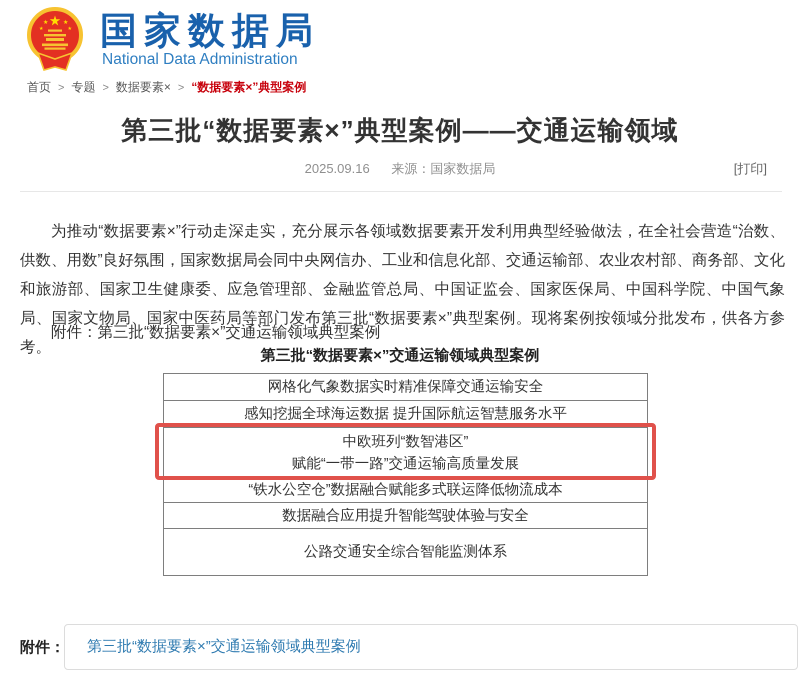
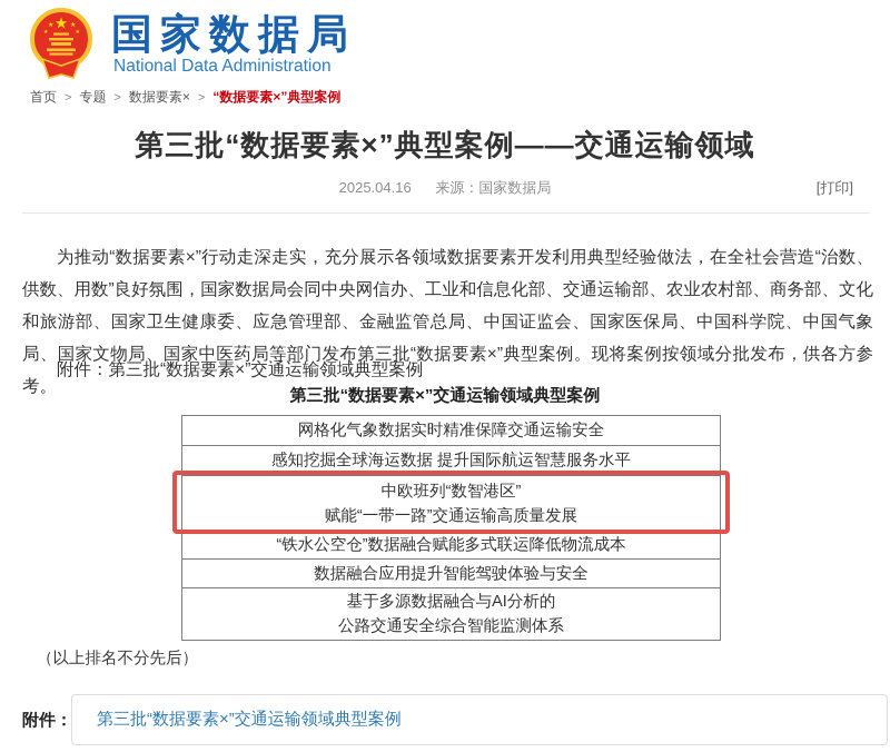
  国家数据局
  National Data Administration
  首页
  >
  专题
  >
  数据要素×
  >
  “数据要素×”典型案例
  第三批“数据要素×”典型案例——交通运输领域
- 2025.09.16 来源：国家数据局
+ 2025.04.16 来源：国家数据局
  [打印]
  为推动“数据要素×”行动走深走实，充分展示各领域数据要素开发利用典型经验做法，在全社会营造“治数、供数、用数”良好氛围，国家数据局会同中央网信办、工业和信息化部、交通运输部、农业农村部、商务部、文化和旅游部、国家卫生健康委、应急管理部、金融监管总局、中国证监会、国家医保局、中国科学院、中国气象局、国家文物局、国家中医药局等部门发布第三批“数据要素×”典型案例。现将案例按领域分批发布，供各方参考。
  附件：第三批“数据要素×”交通运输领域典型案例
  第三批“数据要素×”交通运输领域典型案例
  网格化气象数据实时精准保障交通运输安全
  感知挖掘全球海运数据 提升国际航运智慧服务水平
  中欧班列“数智港区”
  赋能“一带一路”交通运输高质量发展
  “铁水公空仓”数据融合赋能多式联运降低物流成本
  数据融合应用提升智能驾驶体验与安全
+ 基于多源数据融合与AI分析的
  公路交通安全综合智能监测体系
+ （以上排名不分先后）
  附件：
  第三批“数据要素×”交通运输领域典型案例
